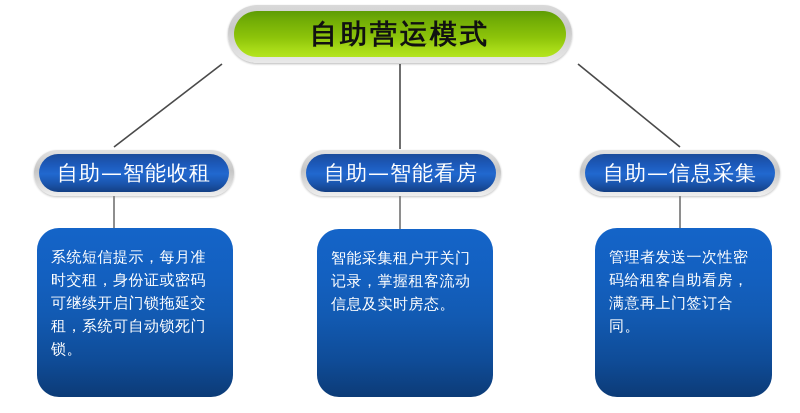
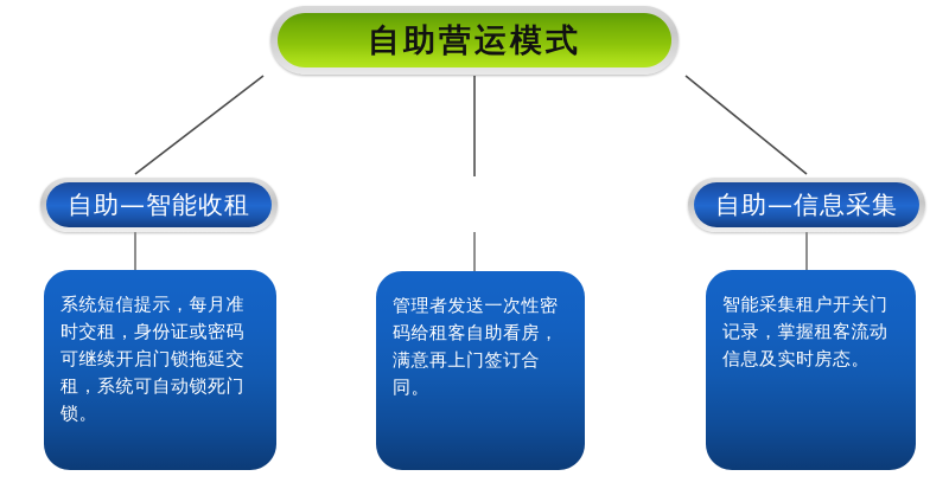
  自助营运模式
  自助—智能收租
  系统短信提示，每月准时交租，身份证或密码可继续开启门锁拖延交租，系统可自动锁死门锁。
- 自助—智能看房
- 智能采集租户开关门记录，掌握租客流动信息及实时房态。
+ 管理者发送一次性密码给租客自助看房，满意再上门签订合同。
  自助—信息采集
- 管理者发送一次性密码给租客自助看房，满意再上门签订合同。
+ 智能采集租户开关门记录，掌握租客流动信息及实时房态。
